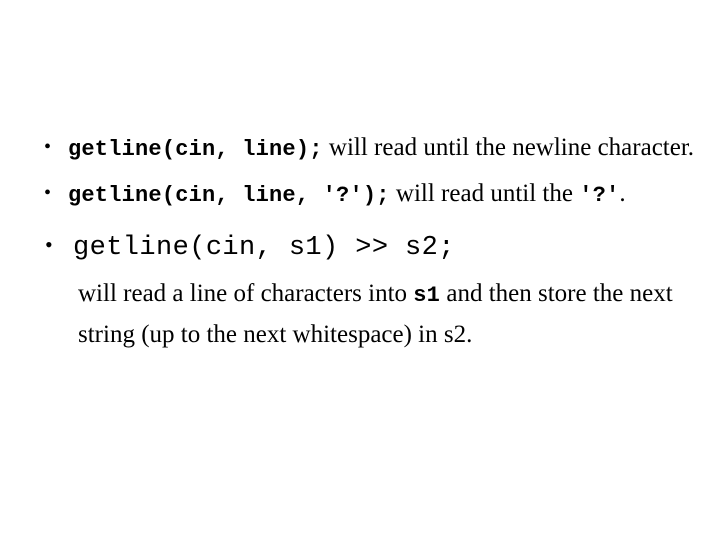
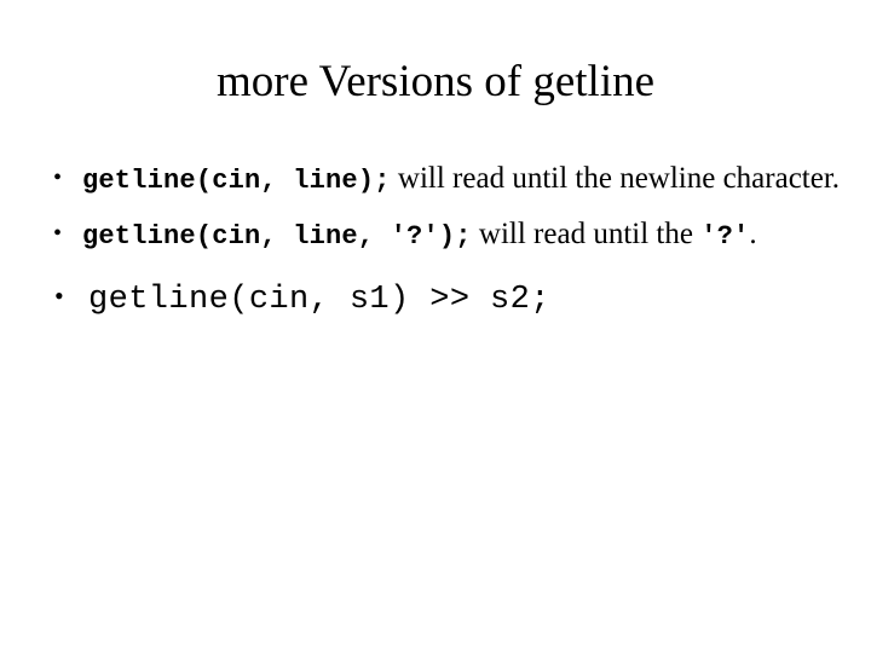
+ more Versions of getline
  •
  getline(cin, line); will read until the newline character.
  •
  getline(cin, line, '?'); will read until the '?'.
  •
  getline(cin, s1) >> s2;
- will read a line of characters into s1 and then store the next string (up to the next whitespace) in s2.
